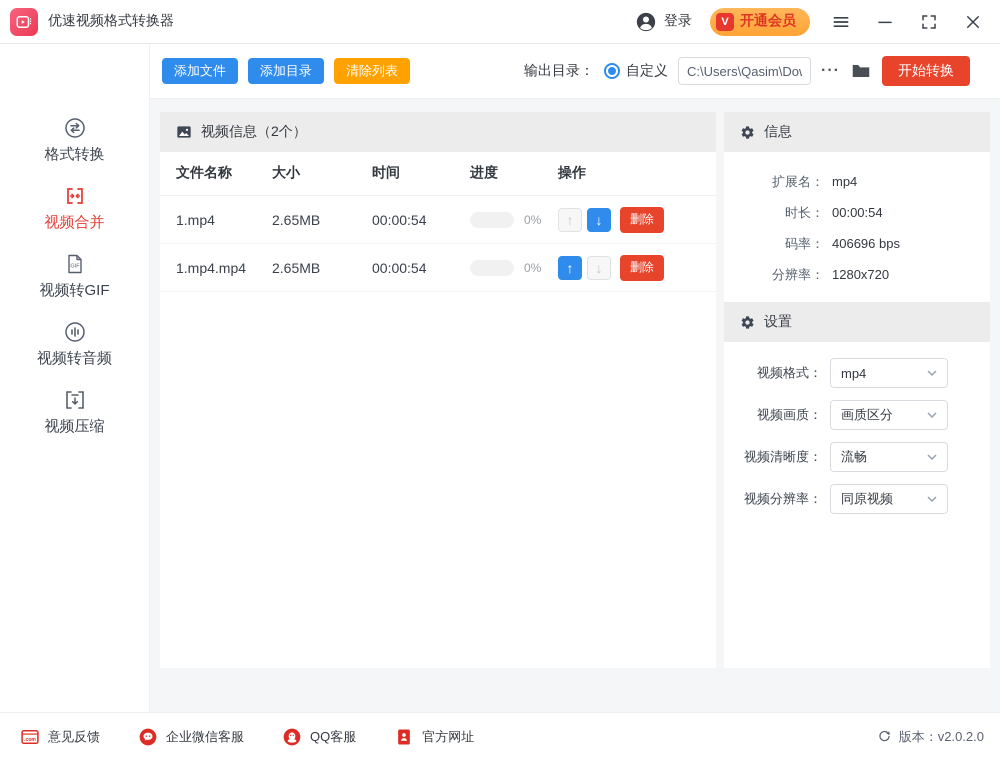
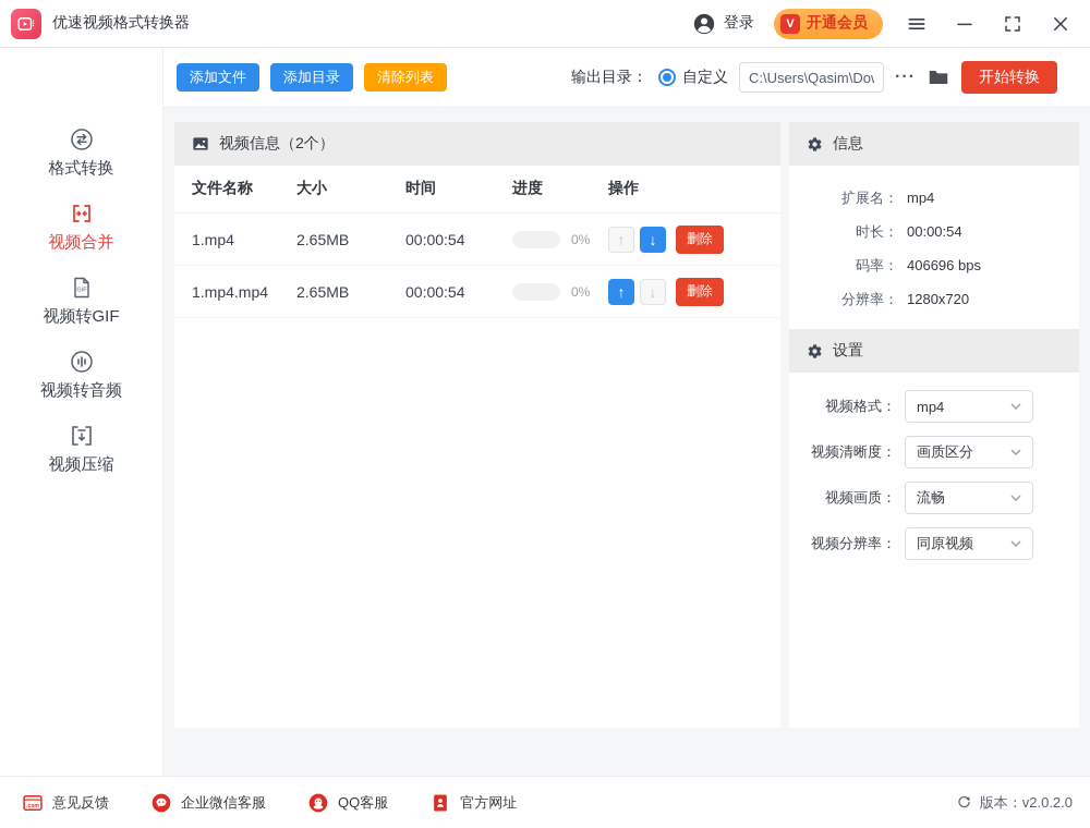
  优速视频格式转换器
  登录
  V
  开通会员
  格式转换
  视频合并
  视频转GIF
  视频转音频
  视频压缩
  添加文件
  添加目录
  清除列表
  输出目录：
  自定义
  C:\Users\Qasim\Do
  ···
  开始转换
  视频信息（2个）
  文件名称
  大小
  时间
  进度
  操作
  1.mp4
  2.65MB
  00:00:54
  0%
  ↑
  ↓
  删除
  1.mp4.mp4
  2.65MB
  00:00:54
  0%
  ↑
  ↓
  删除
  信息
  扩展名：
  mp4
  时长：
  00:00:54
  码率：
  406696 bps
  分辨率：
  1280x720
  设置
  视频格式：
  mp4
- 视频画质：
+ 视频清晰度：
  画质区分
- 视频清晰度：
+ 视频画质：
  流畅
  视频分辨率：
  同原视频
  意见反馈
  企业微信客服
  QQ客服
  官方网址
  版本：v2.0.2.0
